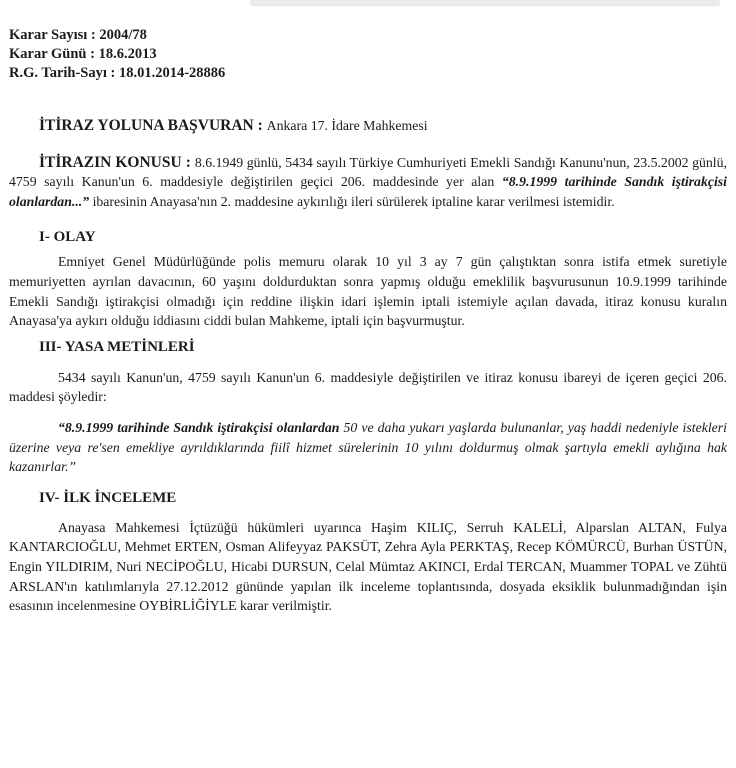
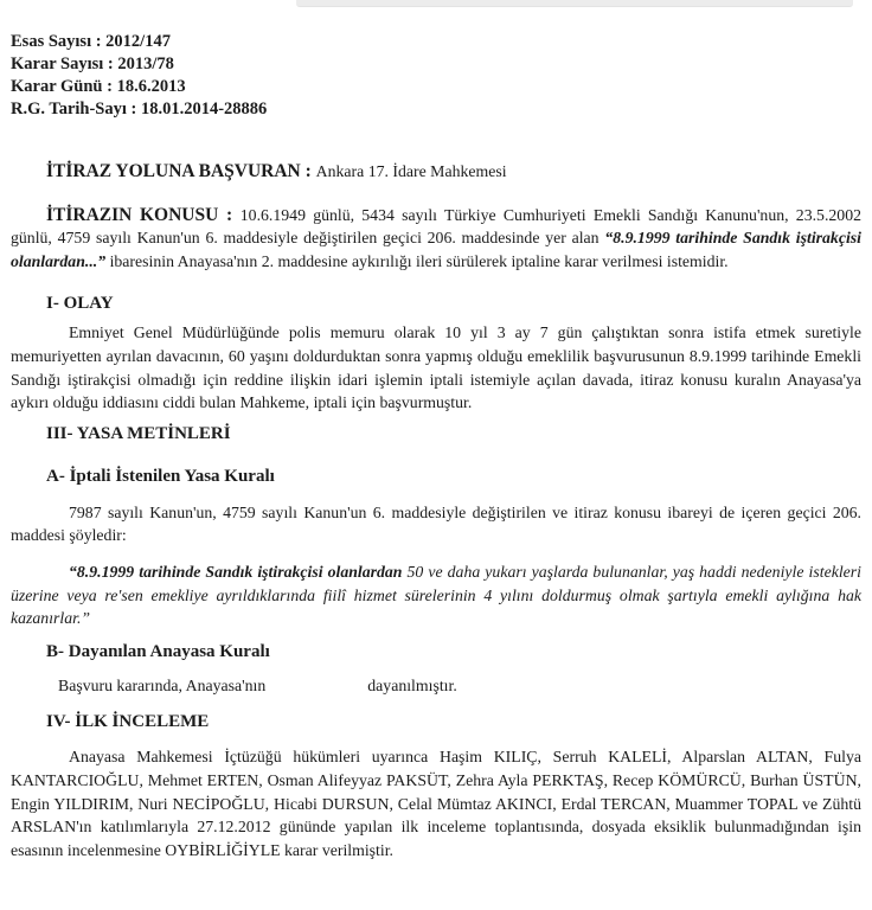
+ Esas Sayısı : 2012/147
- Karar Sayısı : 2004/78
+ Karar Sayısı : 2013/78
  Karar Günü : 18.6.2013
  R.G. Tarih-Sayı : 18.01.2014-28886
  İTİRAZ YOLUNA BAŞVURAN : Ankara 17. İdare Mahkemesi
- İTİRAZIN KONUSU : 8.6.1949 günlü, 5434 sayılı Türkiye Cumhuriyeti Emekli Sandığı Kanunu'nun, 23.5.2002 günlü, 4759 sayılı Kanun'un 6. maddesiyle değiştirilen geçici 206. maddesinde yer alan “8.9.1999 tarihinde Sandık iştirakçisi olanlardan...” ibaresinin Anayasa'nın 2. maddesine aykırılığı ileri sürülerek iptaline karar verilmesi istemidir.
+ İTİRAZIN KONUSU : 10.6.1949 günlü, 5434 sayılı Türkiye Cumhuriyeti Emekli Sandığı Kanunu'nun, 23.5.2002 günlü, 4759 sayılı Kanun'un 6. maddesiyle değiştirilen geçici 206. maddesinde yer alan “8.9.1999 tarihinde Sandık iştirakçisi olanlardan...” ibaresinin Anayasa'nın 2. maddesine aykırılığı ileri sürülerek iptaline karar verilmesi istemidir.
  I- OLAY
- Emniyet Genel Müdürlüğünde polis memuru olarak 10 yıl 3 ay 7 gün çalıştıktan sonra istifa etmek suretiyle memuriyetten ayrılan davacının, 60 yaşını doldurduktan sonra yapmış olduğu emeklilik başvurusunun 10.9.1999 tarihinde Emekli Sandığı iştirakçisi olmadığı için reddine ilişkin idari işlemin iptali istemiyle açılan davada, itiraz konusu kuralın Anayasa'ya aykırı olduğu iddiasını ciddi bulan Mahkeme, iptali için başvurmuştur.
+ Emniyet Genel Müdürlüğünde polis memuru olarak 10 yıl 3 ay 7 gün çalıştıktan sonra istifa etmek suretiyle memuriyetten ayrılan davacının, 60 yaşını doldurduktan sonra yapmış olduğu emeklilik başvurusunun 8.9.1999 tarihinde Emekli Sandığı iştirakçisi olmadığı için reddine ilişkin idari işlemin iptali istemiyle açılan davada, itiraz konusu kuralın Anayasa'ya aykırı olduğu iddiasını ciddi bulan Mahkeme, iptali için başvurmuştur.
  III- YASA METİNLERİ
+ A- İptali İstenilen Yasa Kuralı
- 5434 sayılı Kanun'un, 4759 sayılı Kanun'un 6. maddesiyle değiştirilen ve itiraz konusu ibareyi de içeren geçici 206. maddesi şöyledir:
+ 7987 sayılı Kanun'un, 4759 sayılı Kanun'un 6. maddesiyle değiştirilen ve itiraz konusu ibareyi de içeren geçici 206. maddesi şöyledir:
- “8.9.1999 tarihinde Sandık iştirakçisi olanlardan 50 ve daha yukarı yaşlarda bulunanlar, yaş haddi nedeniyle istekleri üzerine veya re'sen emekliye ayrıldıklarında fiilî hizmet sürelerinin 10 yılını doldurmuş olmak şartıyla emekli aylığına hak kazanırlar.”
+ “8.9.1999 tarihinde Sandık iştirakçisi olanlardan 50 ve daha yukarı yaşlarda bulunanlar, yaş haddi nedeniyle istekleri üzerine veya re'sen emekliye ayrıldıklarında fiilî hizmet sürelerinin 4 yılını doldurmuş olmak şartıyla emekli aylığına hak kazanırlar.”
+ B- Dayanılan Anayasa Kuralı
+ Başvuru kararında, Anayasa'nın dayanılmıştır.
  IV- İLK İNCELEME
  Anayasa Mahkemesi İçtüzüğü hükümleri uyarınca Haşim KILIÇ, Serruh KALELİ, Alparslan ALTAN, Fulya KANTARCIOĞLU, Mehmet ERTEN, Osman Alifeyyaz PAKSÜT, Zehra Ayla PERKTAŞ, Recep KÖMÜRCÜ, Burhan ÜSTÜN, Engin YILDIRIM, Nuri NECİPOĞLU, Hicabi DURSUN, Celal Mümtaz AKINCI, Erdal TERCAN, Muammer TOPAL ve Zühtü ARSLAN'ın katılımlarıyla 27.12.2012 gününde yapılan ilk inceleme toplantısında, dosyada eksiklik bulunmadığından işin esasının incelenmesine OYBİRLİĞİYLE karar verilmiştir.
